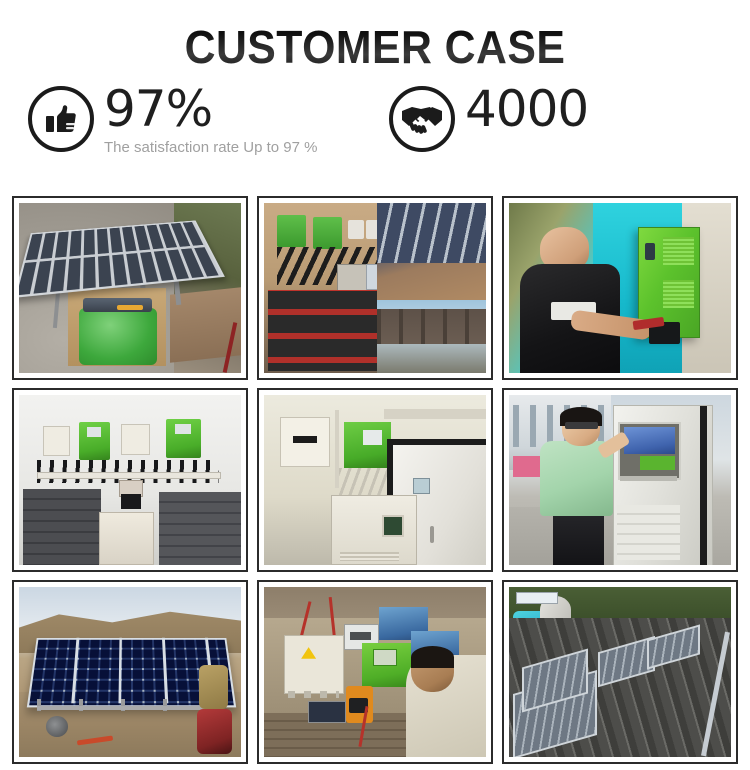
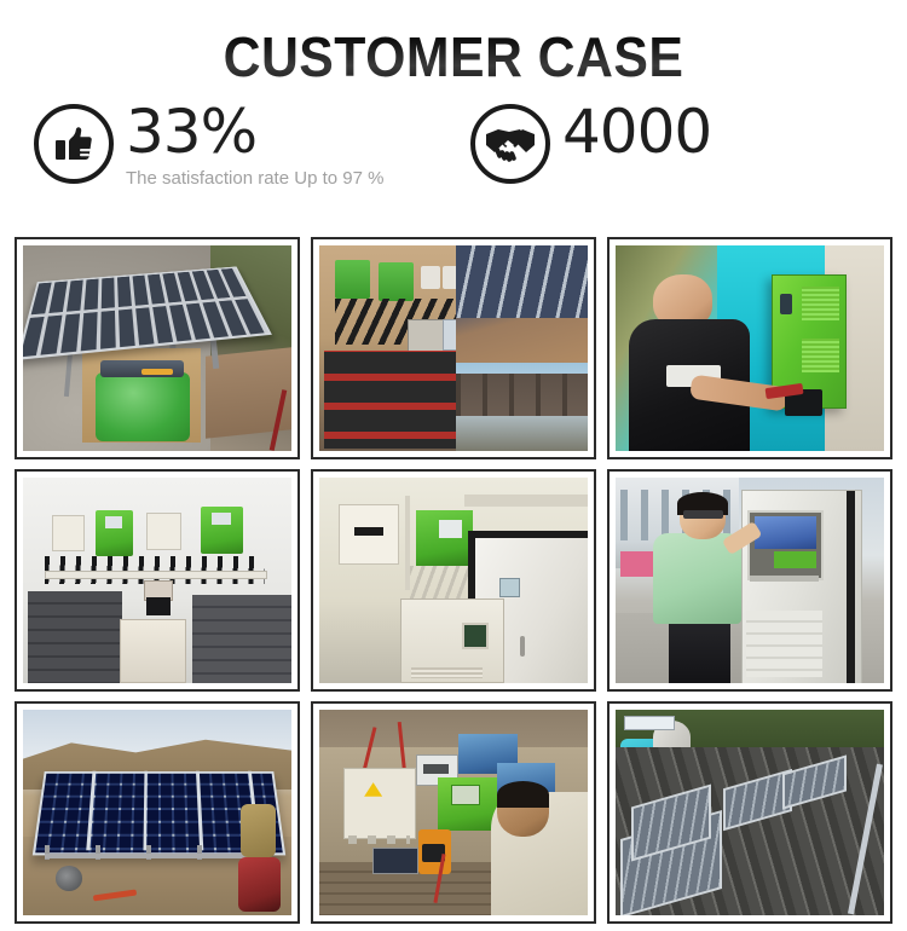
  CUSTOMER CASE
- 97%
+ 33%
  The satisfaction rate Up to 97 %
  4000
